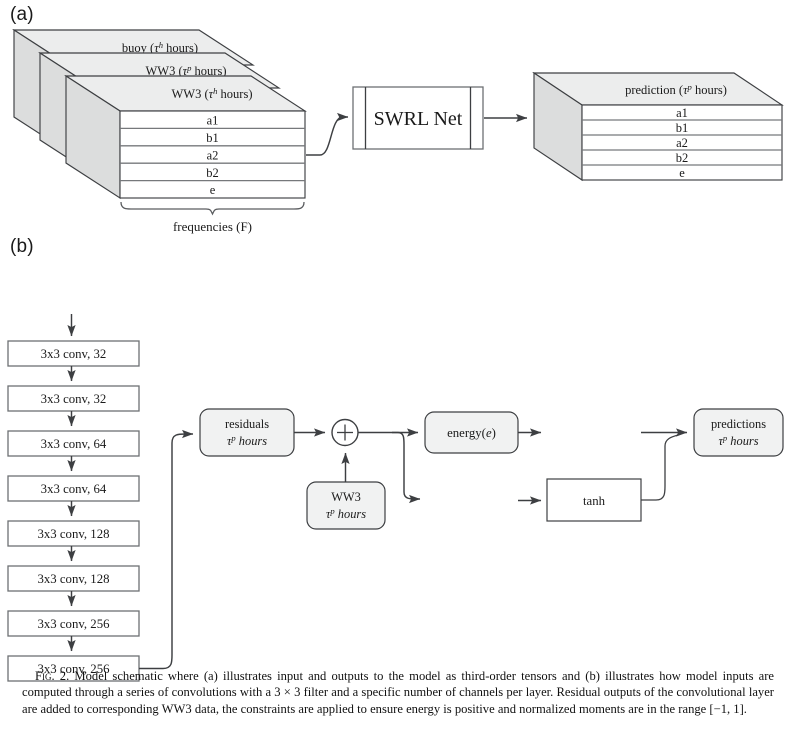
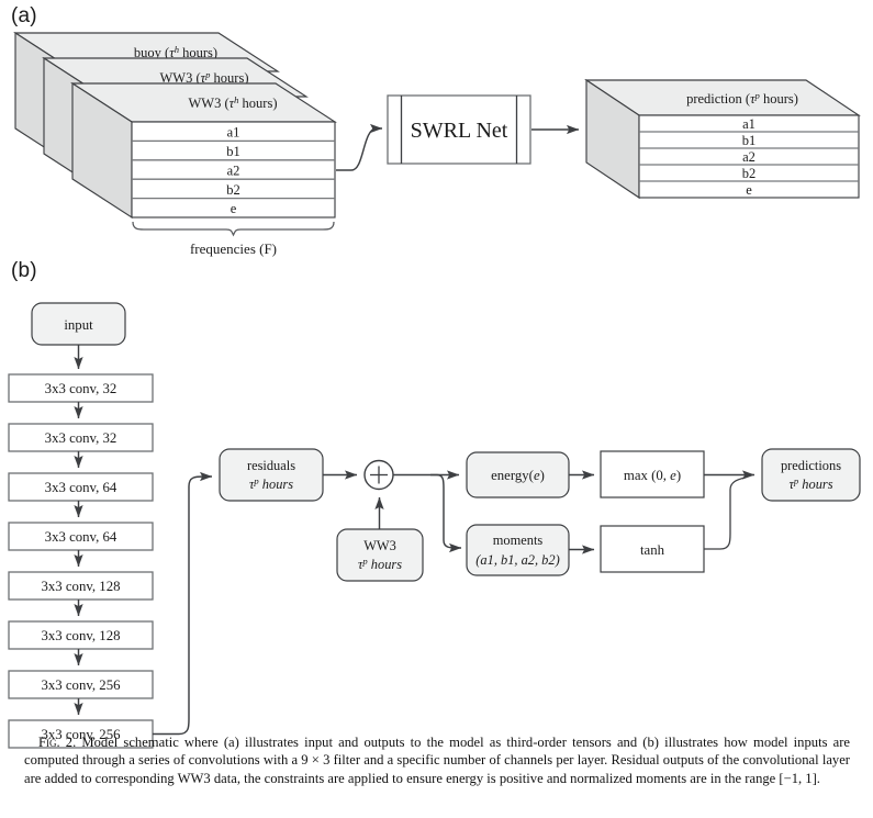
  (a)
  (b)
  buoy (τh hours)
  WW3 (τp hours)
  WW3 (τh hours)
  a1
  b1
  a2
  b2
  e
  frequencies (F)
  SWRL Net
  prediction (τp hours)
  a1
  b1
  a2
  b2
  e
+ input
  3x3 conv, 32
  3x3 conv, 32
  3x3 conv, 64
  3x3 conv, 64
  3x3 conv, 128
  3x3 conv, 128
  3x3 conv, 256
  3x3 conv, 256
  residuals
  τp hours
  WW3
  τp hours
  energy(e)
+ moments
+ (a1, b1, a2, b2)
+ max (0, e)
  tanh
  predictions
  τp hours
- Fig. 2. Model schematic where (a) illustrates input and outputs to the model as third-order tensors and (b) illustrates how model inputs are computed through a series of convolutions with a 3 × 3 filter and a specific number of channels per layer. Residual outputs of the convolutional layer are added to corresponding WW3 data, the constraints are applied to ensure energy is positive and normalized moments are in the range [−1, 1].
+ Fig. 2. Model schematic where (a) illustrates input and outputs to the model as third-order tensors and (b) illustrates how model inputs are computed through a series of convolutions with a 9 × 3 filter and a specific number of channels per layer. Residual outputs of the convolutional layer are added to corresponding WW3 data, the constraints are applied to ensure energy is positive and normalized moments are in the range [−1, 1].
